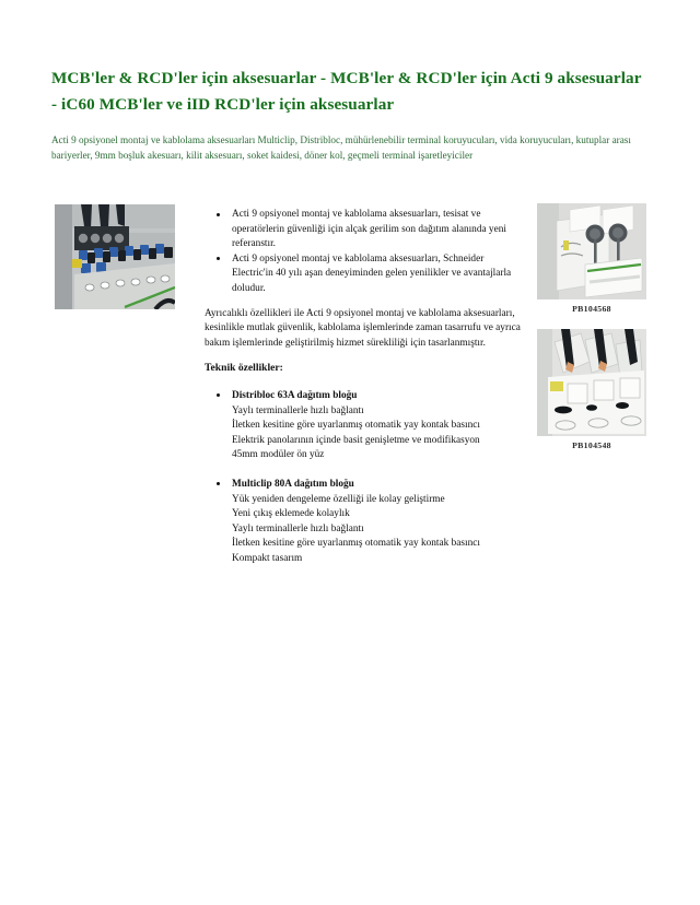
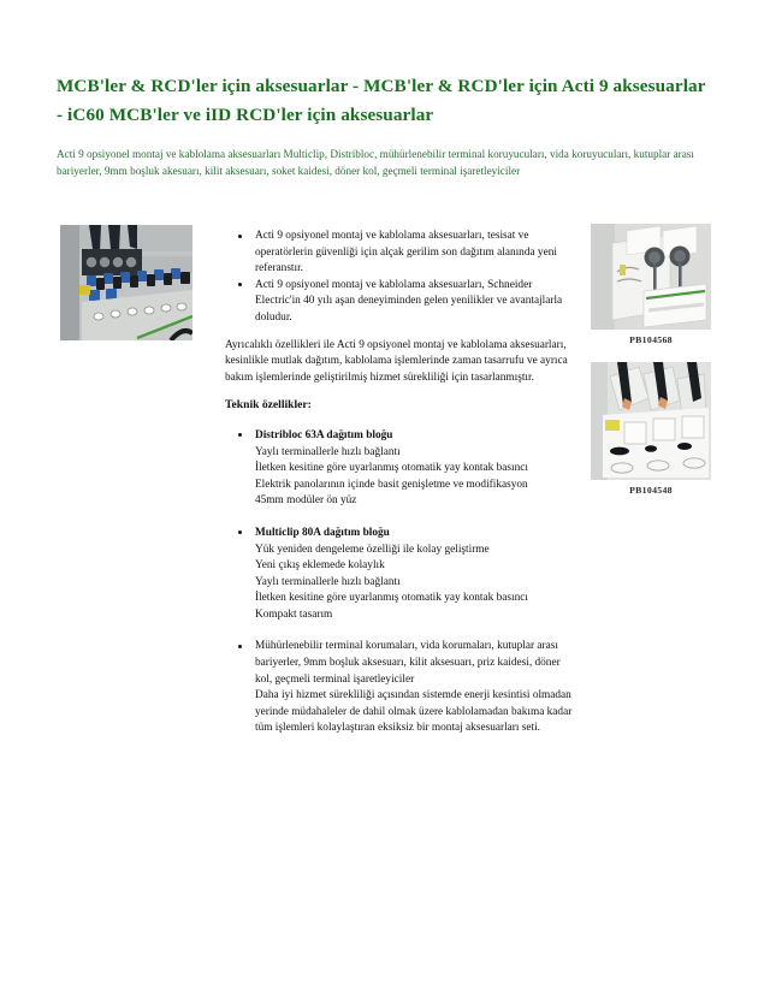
  MCB'ler & RCD'ler için aksesuarlar - MCB'ler & RCD'ler için Acti 9 aksesuarlar - iC60 MCB'ler ve iID RCD'ler için aksesuarlar
  Acti 9 opsiyonel montaj ve kablolama aksesuarları Multiclip, Distribloc, mühürlenebilir terminal koruyucuları, vida koruyucuları, kutuplar arası bariyerler, 9mm boşluk akesuarı, kilit aksesuarı, soket kaidesi, döner kol, geçmeli terminal işaretleyiciler
  PB104568
  PB104548
  Acti 9 opsiyonel montaj ve kablolama aksesuarları, tesisat ve operatörlerin güvenliği için alçak gerilim son dağıtım alanında yeni referanstır.
  Acti 9 opsiyonel montaj ve kablolama aksesuarları, Schneider Electric'in 40 yılı aşan deneyiminden gelen yenilikler ve avantajlarla doludur.
- Ayrıcalıklı özellikleri ile Acti 9 opsiyonel montaj ve kablolama aksesuarları, kesinlikle mutlak güvenlik, kablolama işlemlerinde zaman tasarrufu ve ayrıca bakım işlemlerinde geliştirilmiş hizmet sürekliliği için tasarlanmıştır.
+ Ayrıcalıklı özellikleri ile Acti 9 opsiyonel montaj ve kablolama aksesuarları, kesinlikle mutlak dağıtım, kablolama işlemlerinde zaman tasarrufu ve ayrıca bakım işlemlerinde geliştirilmiş hizmet sürekliliği için tasarlanmıştır.
  Teknik özellikler:
  Distribloc 63A dağıtım bloğu
  Yaylı terminallerle hızlı bağlantı
  İletken kesitine göre uyarlanmış otomatik yay kontak basıncı
  Elektrik panolarının içinde basit genişletme ve modifikasyon
  45mm modüler ön yüz
  Multiclip 80A dağıtım bloğu
  Yük yeniden dengeleme özelliği ile kolay geliştirme
  Yeni çıkış eklemede kolaylık
  Yaylı terminallerle hızlı bağlantı
  İletken kesitine göre uyarlanmış otomatik yay kontak basıncı
  Kompakt tasarım
+ Mühürlenebilir terminal korumaları, vida korumaları, kutuplar arası bariyerler, 9mm boşluk aksesuarı, kilit aksesuarı, priz kaidesi, döner kol, geçmeli terminal işaretleyiciler
+ Daha iyi hizmet sürekliliği açısından sistemde enerji kesintisi olmadan yerinde müdahaleler de dahil olmak üzere kablolamadan bakıma kadar tüm işlemleri kolaylaştıran eksiksiz bir montaj aksesuarları seti.
